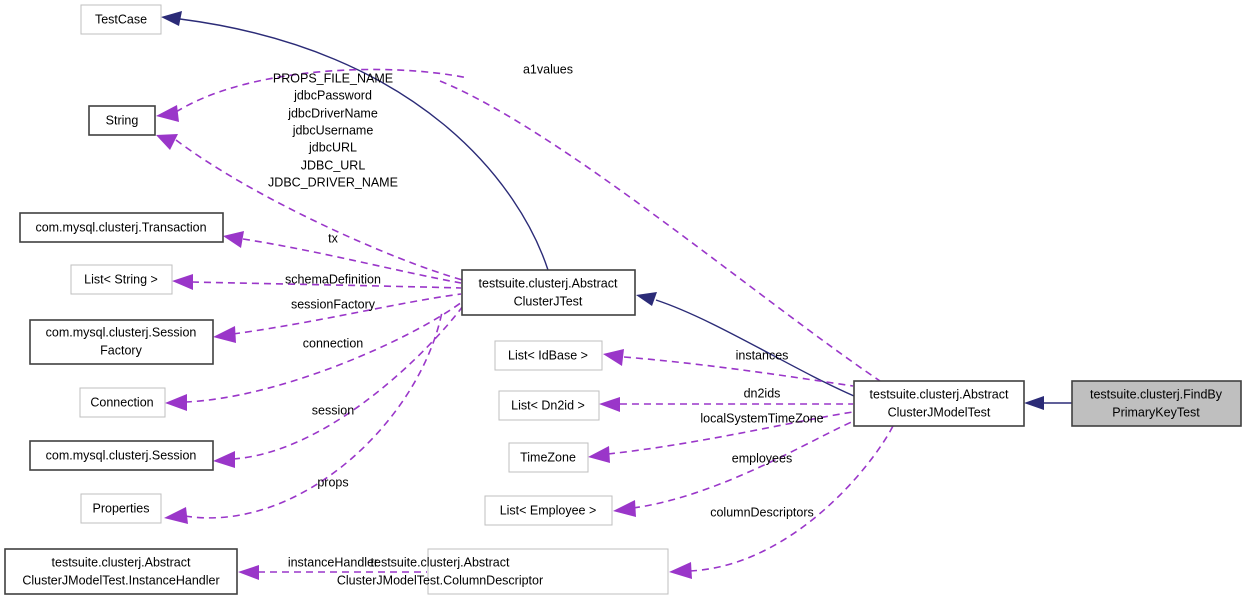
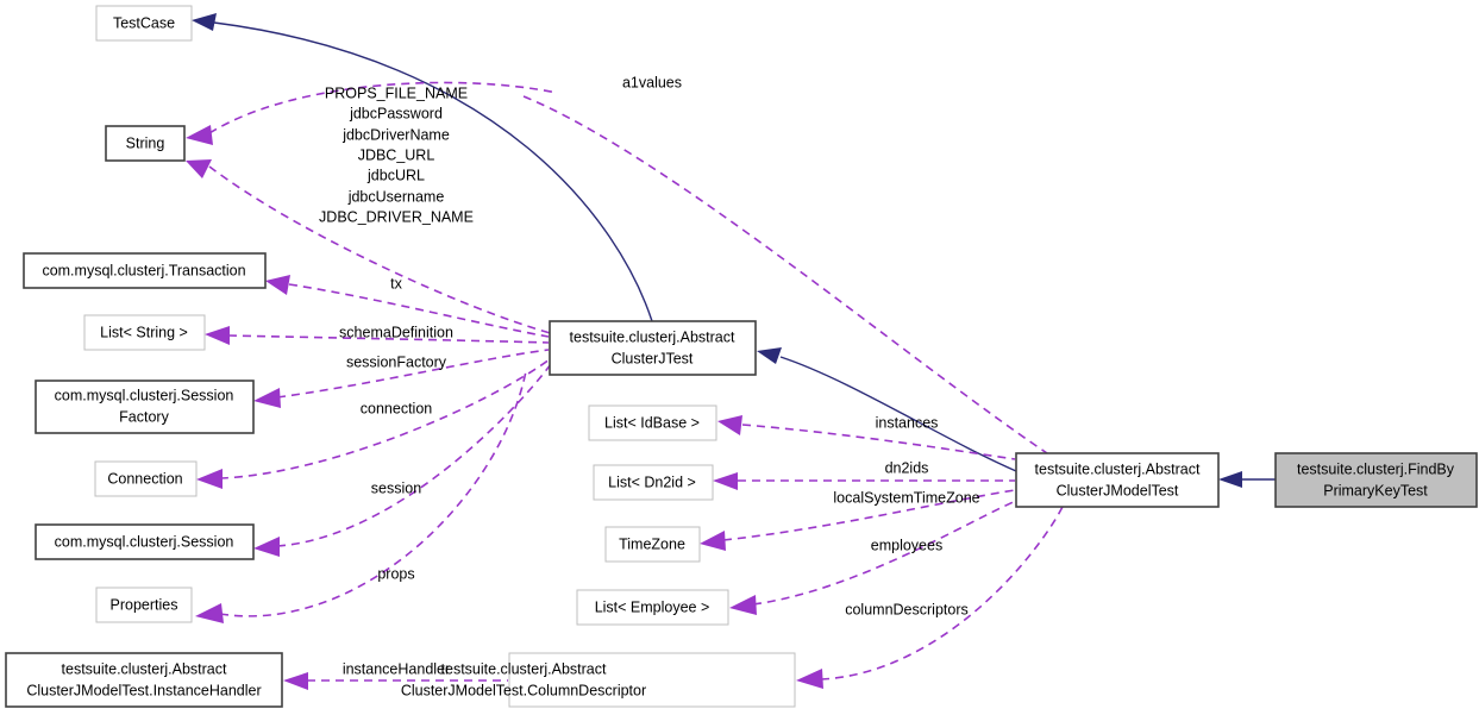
  TestCase
  String
  com.mysql.clusterj.Transaction
  List< String >
  com.mysql.clusterj.Session
  Factory
  Connection
  com.mysql.clusterj.Session
  Properties
  testsuite.clusterj.Abstract
  ClusterJModelTest.InstanceHandler
  testsuite.clusterj.Abstract
  ClusterJTest
  List< IdBase >
  List< Dn2id >
  TimeZone
  List< Employee >
  testsuite.clusterj.Abstract
  ClusterJModelTest.ColumnDescriptor
  testsuite.clusterj.Abstract
  ClusterJModelTest
  testsuite.clusterj.FindBy
  PrimaryKeyTest
  a1values
  PROPS_FILE_NAME
  jdbcPassword
  jdbcDriverName
- jdbcUsername
+ JDBC_URL
  jdbcURL
- JDBC_URL
+ jdbcUsername
  JDBC_DRIVER_NAME
  tx
  schemaDefinition
  sessionFactory
  connection
  session
  props
  instanceHandler
  instances
  dn2ids
  localSystemTimeZone
  employees
  columnDescriptors
